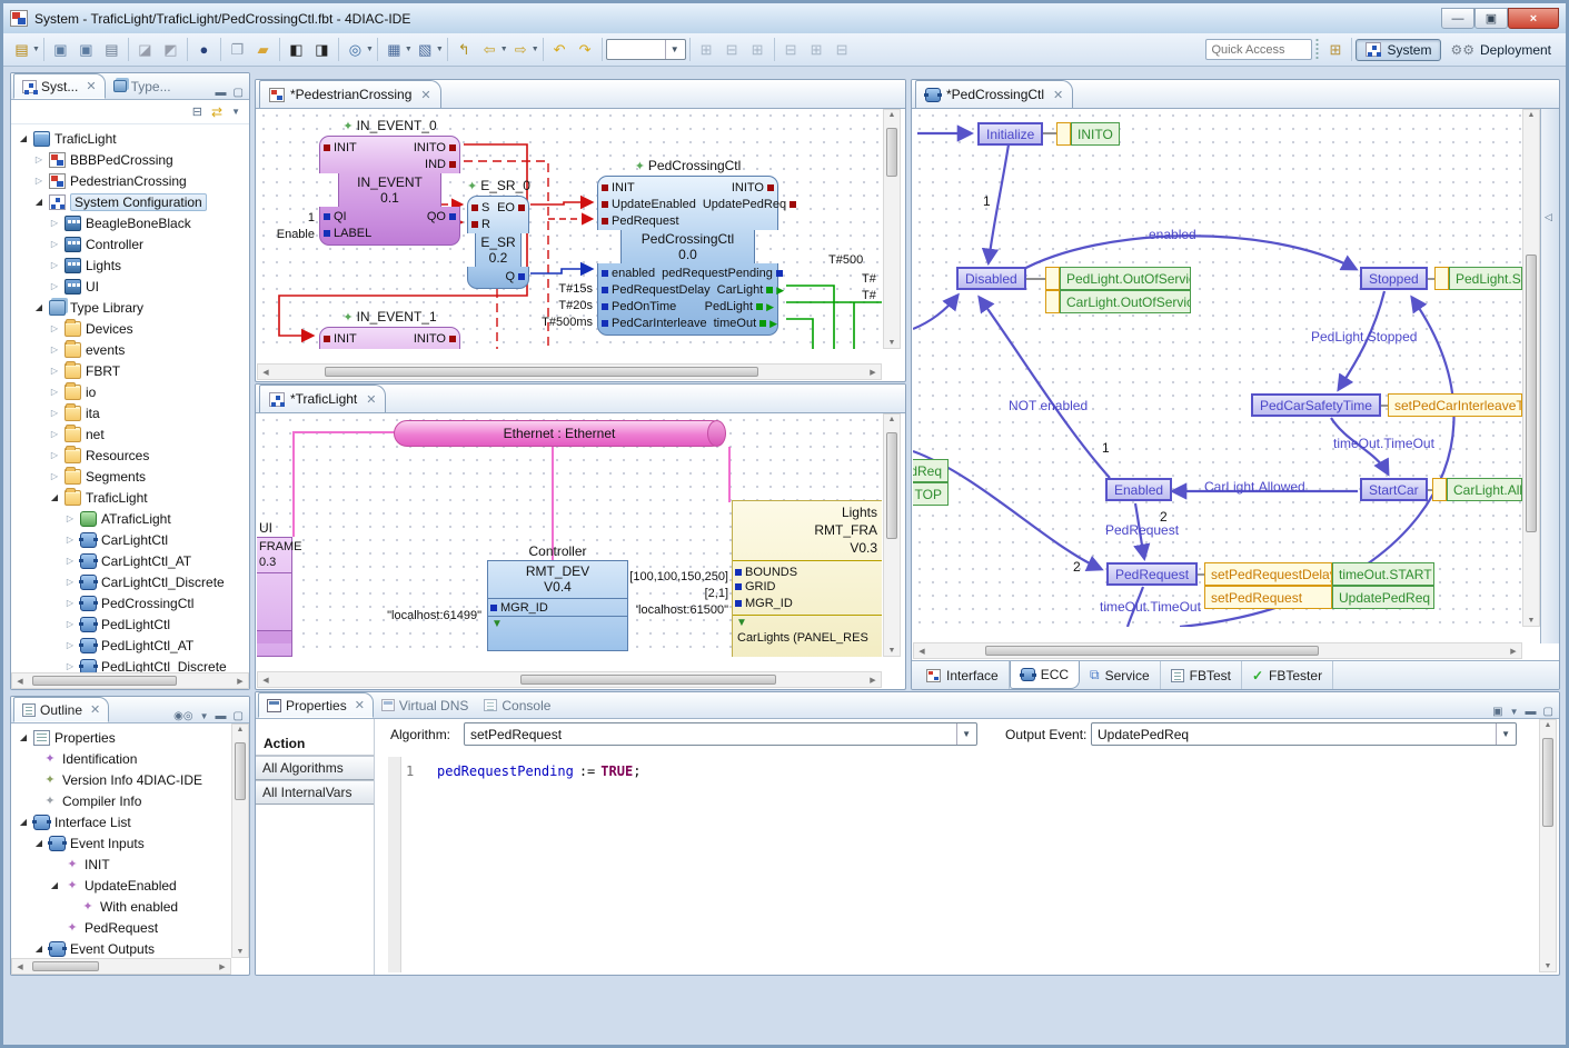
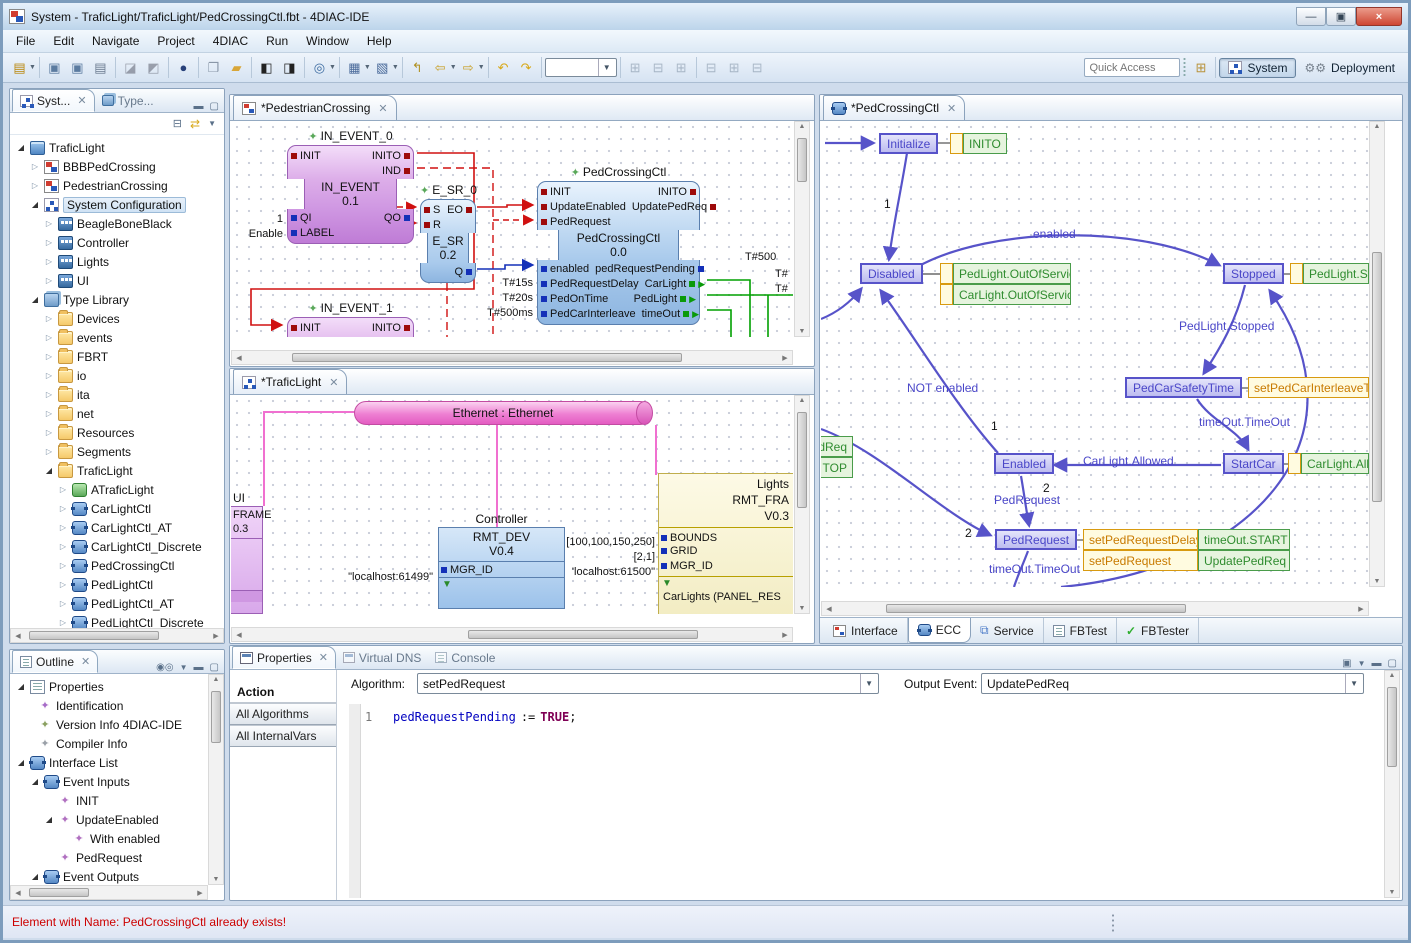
  System - TraficLight/TraficLight/PedCrossingCtl.fbt - 4DIAC-IDE
  —
  ▣
  ×
+ File
+ Edit
+ Navigate
+ Project
+ 4DIAC
+ Run
+ Window
+ Help
  ▤
  ▣
  ▣
  ▤
  ◪
  ◩
  ●
  ❐
  ▰
  ◧
  ◨
  ◎
  ▦
  ▧
  ↰
  ⇦
  ⇨
  ↶
  ↷
  ▼
  ⊞
  ⊟
  ⊞
  ⊟
  ⊞
  ⊟
  Quick Access
  ⊞
  System
  ⚙⚙
  Deployment
  Syst...
  ✕
  Type...
  ▬
  ▢
  ⊟
  ⇄
  ▼
  ◢
  TraficLight
  ▷
  BBBPedCrossing
  ▷
  PedestrianCrossing
  ◢
  System Configuration
  ▷
  BeagleBoneBlack
  ▷
  Controller
  ▷
  Lights
  ▷
  UI
  ◢
  Type Library
  ▷
  Devices
  ▷
  events
  ▷
  FBRT
  ▷
  io
  ▷
  ita
  ▷
  net
  ▷
  Resources
  ▷
  Segments
  ◢
  TraficLight
  ▷
  ATraficLight
  ▷
  CarLightCtl
  ▷
  CarLightCtl_AT
  ▷
  CarLightCtl_Discrete
  ▷
  PedCrossingCtl
  ▷
  PedLightCtl
  ▷
  PedLightCtl_AT
  ▷
  PedLightCtl_Discrete
  Outline
  ✕
  ◉◎
  ▼
  ▬
  ▢
  ◢
  Properties
  ✦
  Identification
  ✦
  Version Info 4DIAC-IDE
  ✦
  Compiler Info
  ◢
  Interface List
  ◢
  Event Inputs
  ✦
  INIT
  ◢
  ✦
  UpdateEnabled
  ✦
  With enabled
  ✦
  PedRequest
  ◢
  Event Outputs
  *PedestrianCrossing
  ✕
  ✦ IN_EVENT_0
  INIT
  INITO
  IND
  IN_EVENT
  0.1
  QI
  QO
  LABEL
  1
  Enable
  ✦ IN_EVENT_1
  INIT
  INITO
  ✦ E_SR_0
  S
  EO
  R
  E_SR
  0.2
  Q
  ✦ PedCrossingCtl
  INIT
  INITO
  UpdateEnabled
  UpdatePedReq
  PedRequest
  PedCrossingCtl
  0.0
  enabled
  pedRequestPending
  PedRequestDelay
  CarLight
  ▶
  PedOnTime
  PedLight
  ▶
  PedCarInterleave
  timeOut
  ▶
  T#15s
  T#20s
  T#500ms
  T#500
  T#
  T#
  *TraficLight
  ✕
  Ethernet : Ethernet
  UI
  FRAME
  0.3
  Controller
  RMT_DEV
  V0.4
  MGR_ID
  ▼
  "localhost:61499"
  Lights
  RMT_FRA
  V0.3
  BOUNDS
  GRID
  MGR_ID
  ▼
  CarLights (PANEL_RES
  [100,100,150,250]
  [2,1]
  'localhost:61500"
  *PedCrossingCtl
  ✕
  Initialize
  INITO
  Disabled
  PedLight.OutOfServi
  CarLight.OutOfServi
  Stopped
  PedLight.S
  PedCarSafetyTime
  setPedCarInterleaveT
  StartCar
  CarLight.All
  Enabled
  PedRequest
  setPedRequestDela
  timeOut.START
  setPedRequest
  UpdatePedReq
  dReq
  TOP
  1
  enabled
  PedLight.Stopped
  timeOut.TimeOut
  CarLight.Allowed
  NOT enabled
  1
  2
  PedRequest
  2
  timeOut.TimeOut
- ◁
  Interface
  ECC
  ⧉
  Service
  FBTest
  ✓
  FBTester
  Properties
  ✕
  Virtual DNS
  Console
  ▣
  ▼
  ▬
  ▢
  Action
  All Algorithms
  All InternalVars
  Algorithm:
  setPedRequest
  ▼
  Output Event:
  UpdatePedReq
  ▼
  1
  pedRequestPending := TRUE;
+ Element with Name: PedCrossingCtl already exists!
